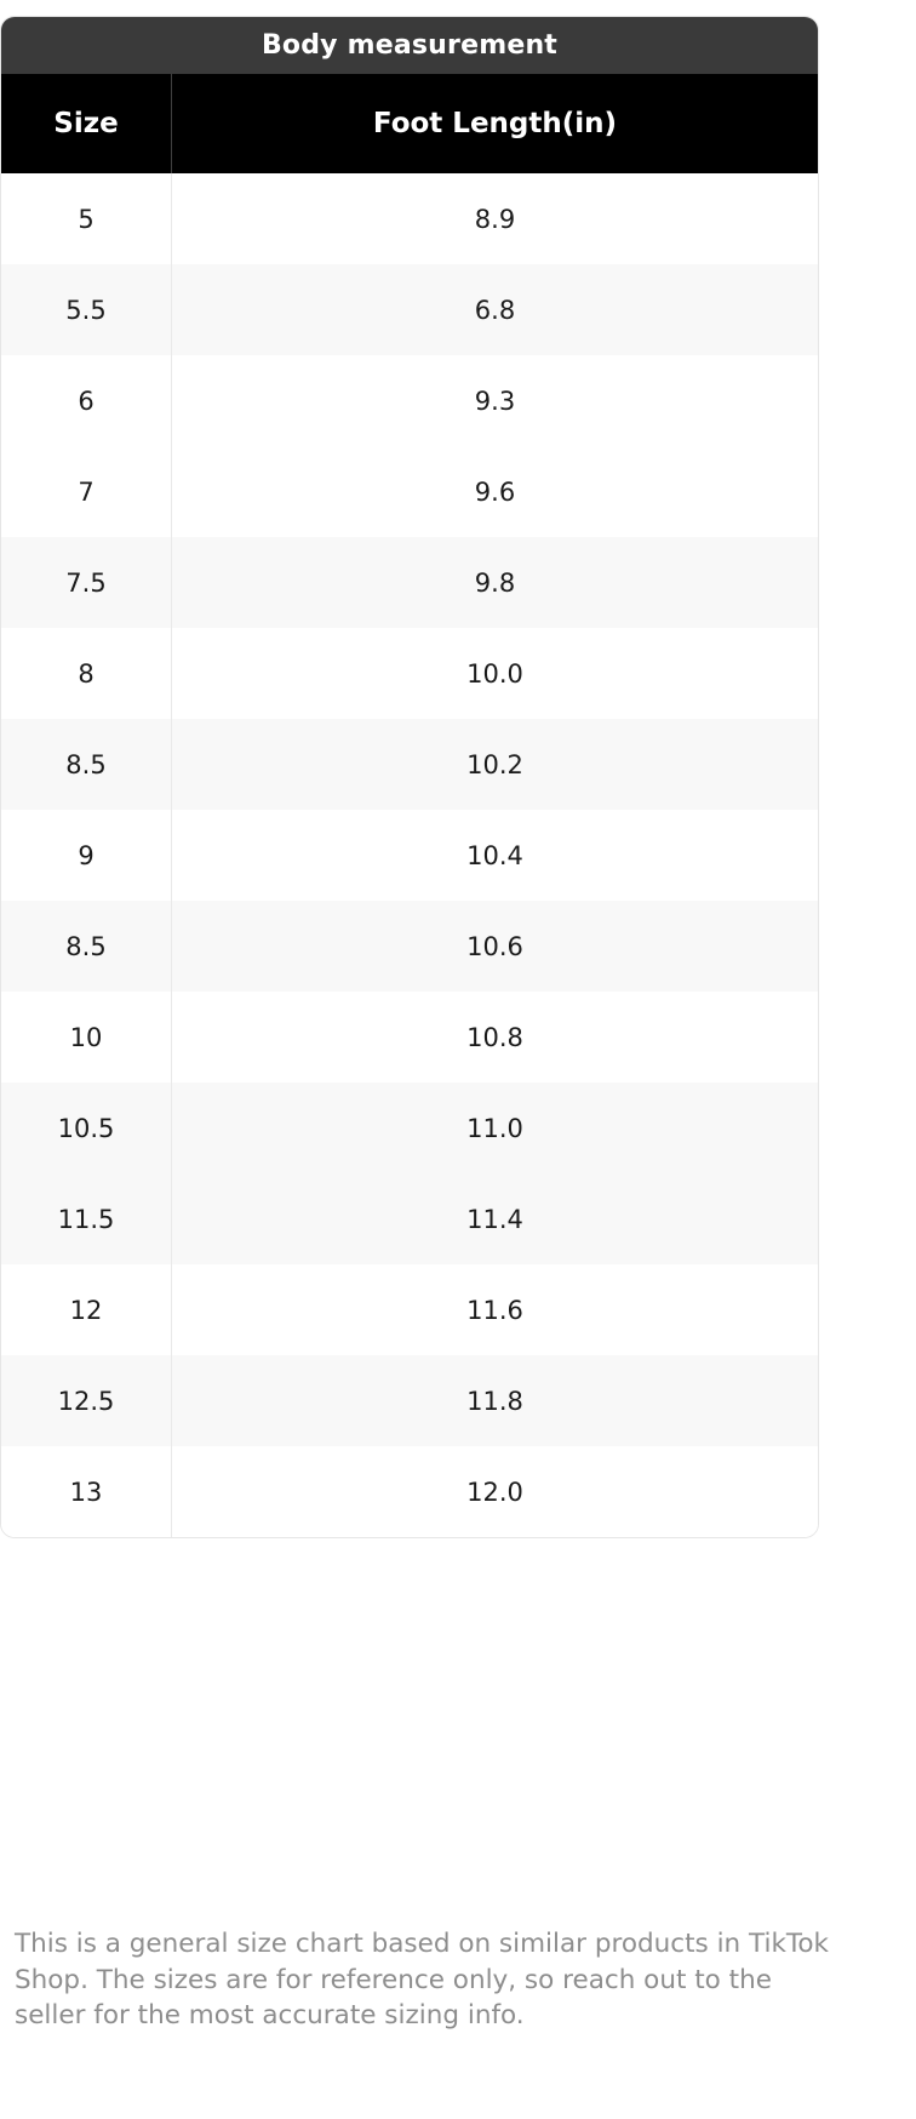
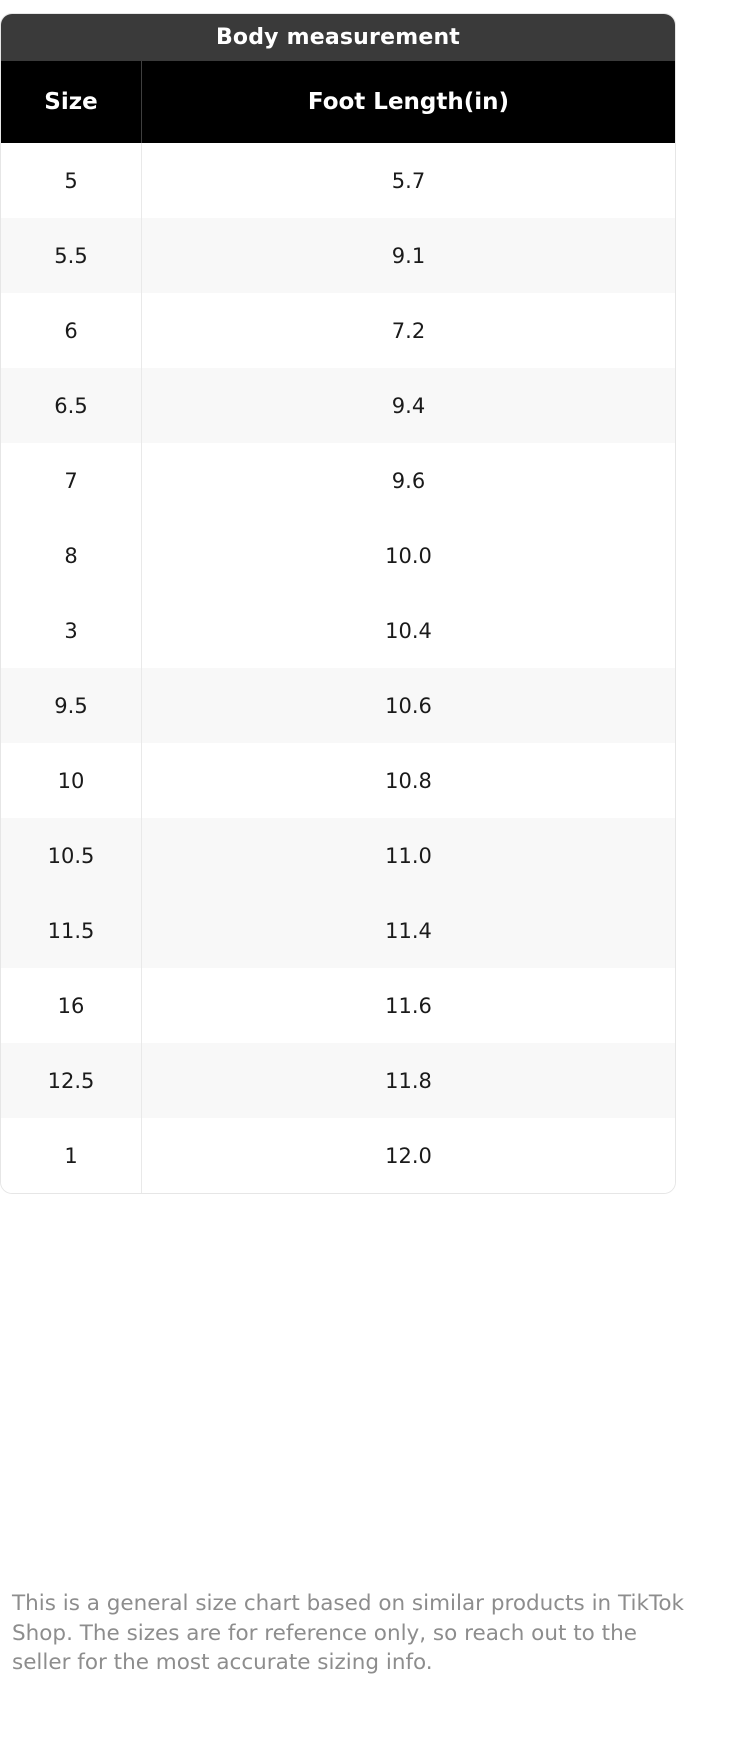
  Body measurement
  Size	Foot Length(in)
- 5	8.9
+ 5	5.7
- 5.5	6.8
+ 5.5	9.1
- 6	9.3
+ 6	7.2
+ 6.5	9.4
  7	9.6
- 7.5	9.8
  8	10.0
- 8.5	10.2
- 9	10.4
+ 3	10.4
- 8.5	10.6
+ 9.5	10.6
  10	10.8
  10.5	11.0
  11.5	11.4
- 12	11.6
+ 16	11.6
  12.5	11.8
- 13	12.0
+ 1	12.0
  This is a general size chart based on similar products in TikTok Shop. The sizes are for reference only, so reach out to the seller for the most accurate sizing info.
